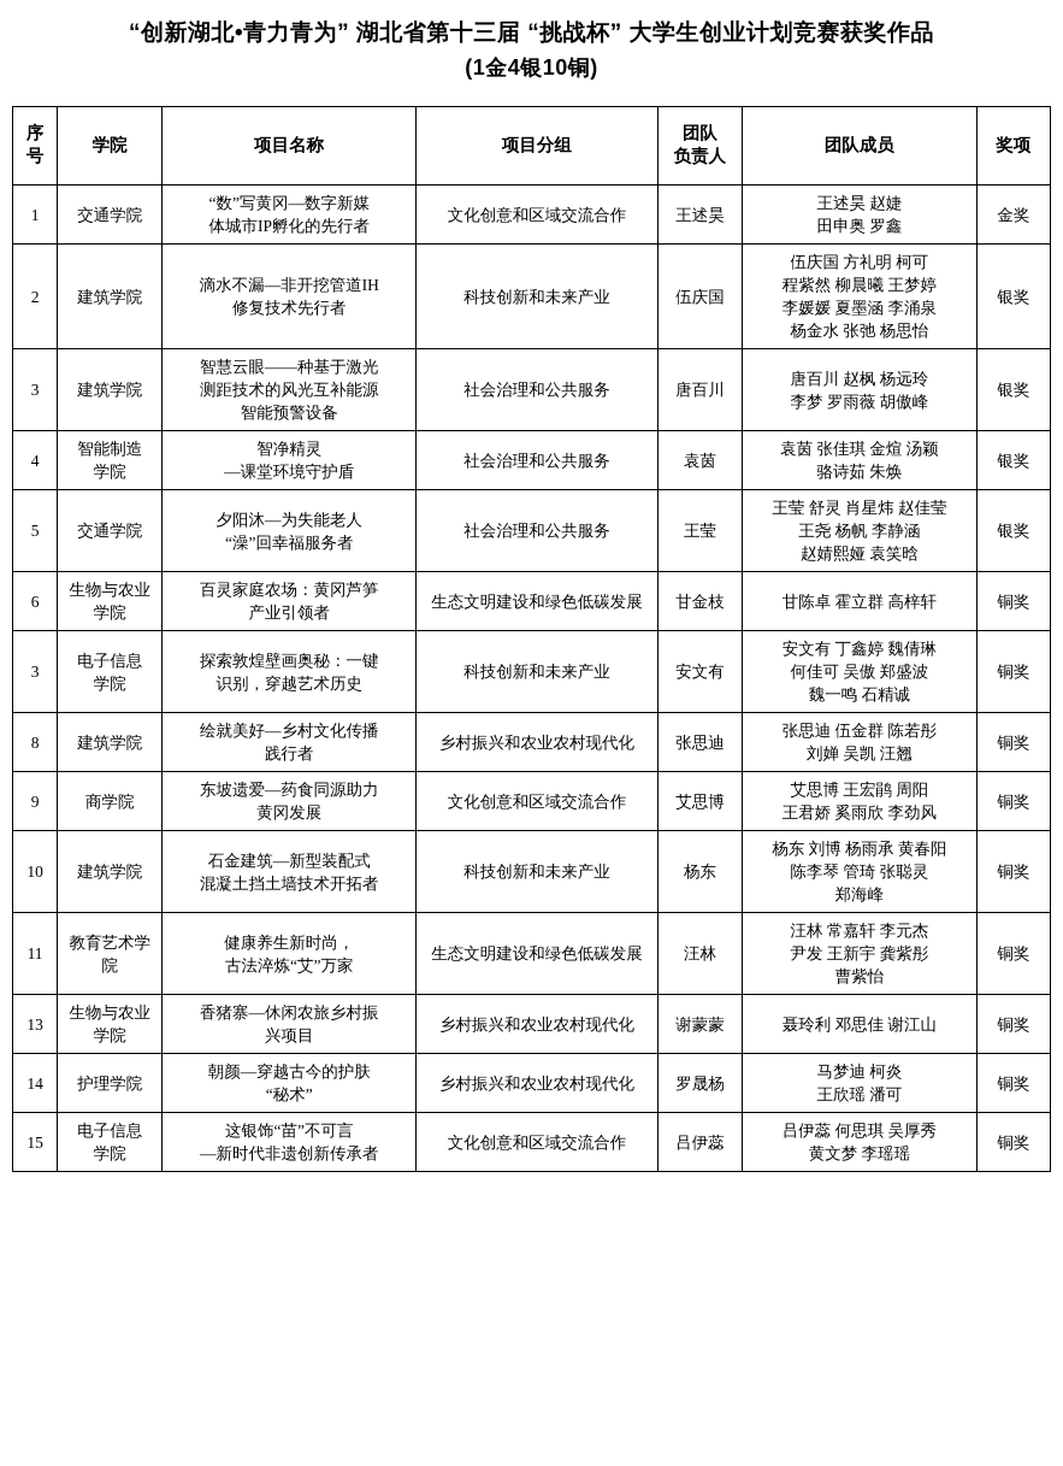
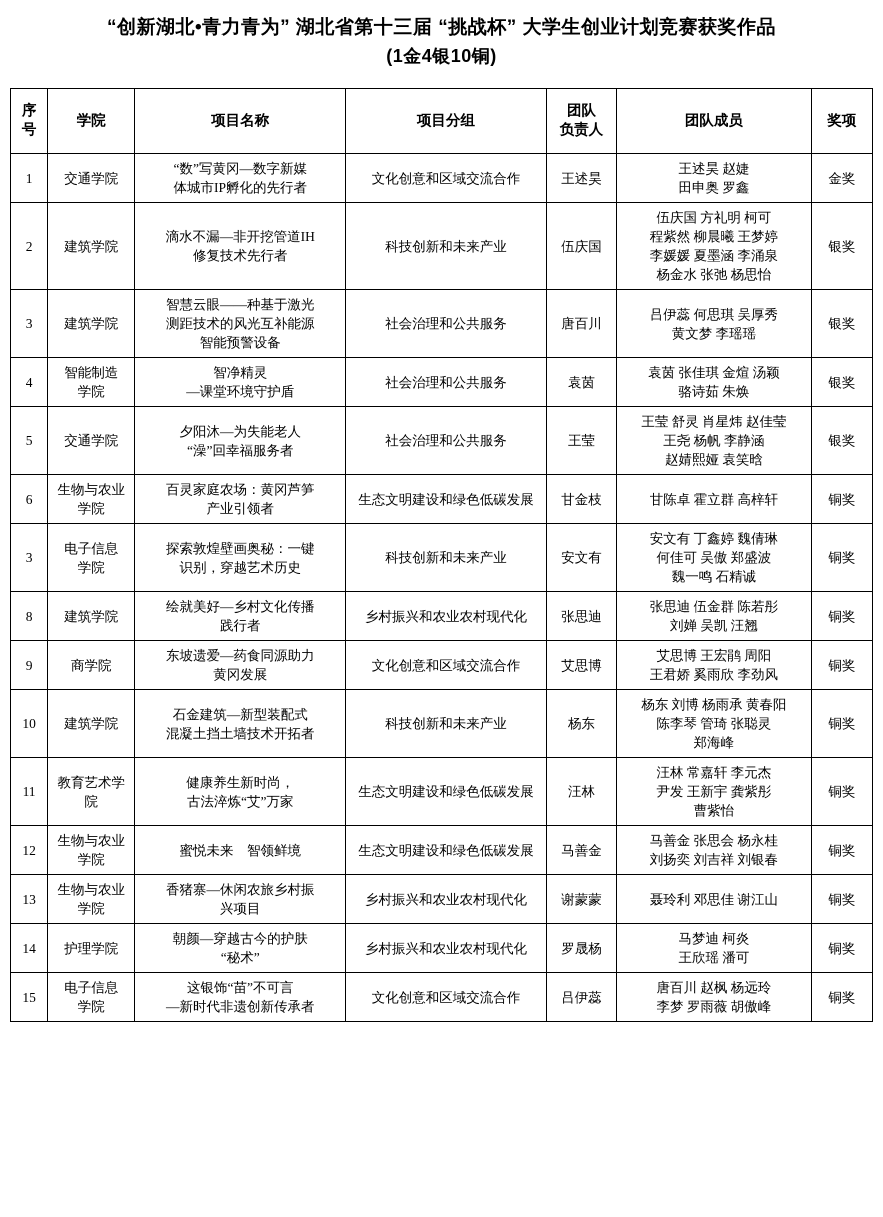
  “创新湖北•青力青为” 湖北省第十三届 “挑战杯” 大学生创业计划竞赛获奖作品
  (1金4银10铜)
  序 号	学院	项目名称	项目分组	团队 负责人	团队成员	奖项
  1	交通学院	“数”写黄冈—数字新媒 体城市IP孵化的先行者	文化创意和区域交流合作	王述昊	王述昊 赵婕 田申奥 罗鑫	金奖
  2	建筑学院	滴水不漏—非开挖管道IH 修复技术先行者	科技创新和未来产业	伍庆国	伍庆国 方礼明 柯可 程紫然 柳晨曦 王梦婷 李媛媛 夏墨涵 李涌泉 杨金水 张弛 杨思怡	银奖
- 3	建筑学院	智慧云眼——种基于激光 测距技术的风光互补能源 智能预警设备	社会治理和公共服务	唐百川	唐百川 赵枫 杨远玲 李梦 罗雨薇 胡傲峰	银奖
+ 3	建筑学院	智慧云眼——种基于激光 测距技术的风光互补能源 智能预警设备	社会治理和公共服务	唐百川	吕伊蕊 何思琪 吴厚秀 黄文梦 李瑶瑶	银奖
  4	智能制造 学院	智净精灵 —课堂环境守护盾	社会治理和公共服务	袁茵	袁茵 张佳琪 金煊 汤颖 骆诗茹 朱焕	银奖
  5	交通学院	夕阳沐—为失能老人 “澡”回幸福服务者	社会治理和公共服务	王莹	王莹 舒灵 肖星炜 赵佳莹 王尧 杨帆 李静涵 赵婧熙娅 袁笑晗	银奖
  6	生物与农业 学院	百灵家庭农场：黄冈芦笋 产业引领者	生态文明建设和绿色低碳发展	甘金枝	甘陈卓 霍立群 高梓轩	铜奖
  3	电子信息 学院	探索敦煌壁画奥秘：一键 识别，穿越艺术历史	科技创新和未来产业	安文有	安文有 丁鑫婷 魏倩琳 何佳可 吴傲 郑盛波 魏一鸣 石精诚	铜奖
  8	建筑学院	绘就美好—乡村文化传播 践行者	乡村振兴和农业农村现代化	张思迪	张思迪 伍金群 陈若彤 刘婵 吴凯 汪翘	铜奖
  9	商学院	东坡遗爱—药食同源助力 黄冈发展	文化创意和区域交流合作	艾思博	艾思博 王宏鹃 周阳 王君娇 奚雨欣 李劲风	铜奖
  10	建筑学院	石金建筑—新型装配式 混凝土挡土墙技术开拓者	科技创新和未来产业	杨东	杨东 刘博 杨雨承 黄春阳 陈李琴 管琦 张聪灵 郑海峰	铜奖
  11	教育艺术学 院	健康养生新时尚， 古法淬炼“艾”万家	生态文明建设和绿色低碳发展	汪林	汪林 常嘉轩 李元杰 尹发 王新宇 龚紫彤 曹紫怡	铜奖
+ 12	生物与农业 学院	蜜悦未来 智领鲜境	生态文明建设和绿色低碳发展	马善金	马善金 张思会 杨永桂 刘扬奕 刘吉祥 刘银春	铜奖
  13	生物与农业 学院	香猪寨—休闲农旅乡村振 兴项目	乡村振兴和农业农村现代化	谢蒙蒙	聂玲利 邓思佳 谢江山	铜奖
  14	护理学院	朝颜—穿越古今的护肤 “秘术”	乡村振兴和农业农村现代化	罗晟杨	马梦迪 柯炎 王欣瑶 潘可	铜奖
- 15	电子信息 学院	这银饰“苗”不可言 —新时代非遗创新传承者	文化创意和区域交流合作	吕伊蕊	吕伊蕊 何思琪 吴厚秀 黄文梦 李瑶瑶	铜奖
+ 15	电子信息 学院	这银饰“苗”不可言 —新时代非遗创新传承者	文化创意和区域交流合作	吕伊蕊	唐百川 赵枫 杨远玲 李梦 罗雨薇 胡傲峰	铜奖
